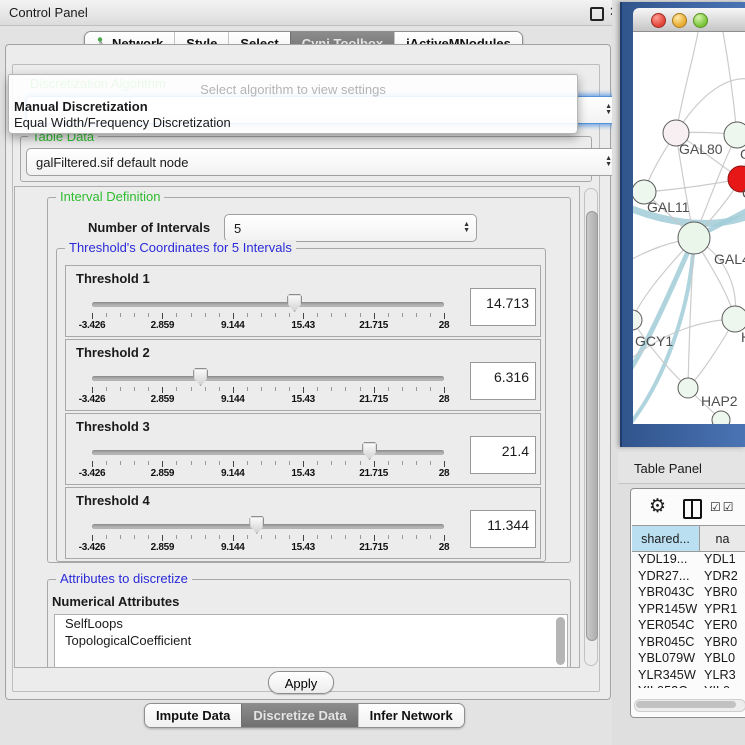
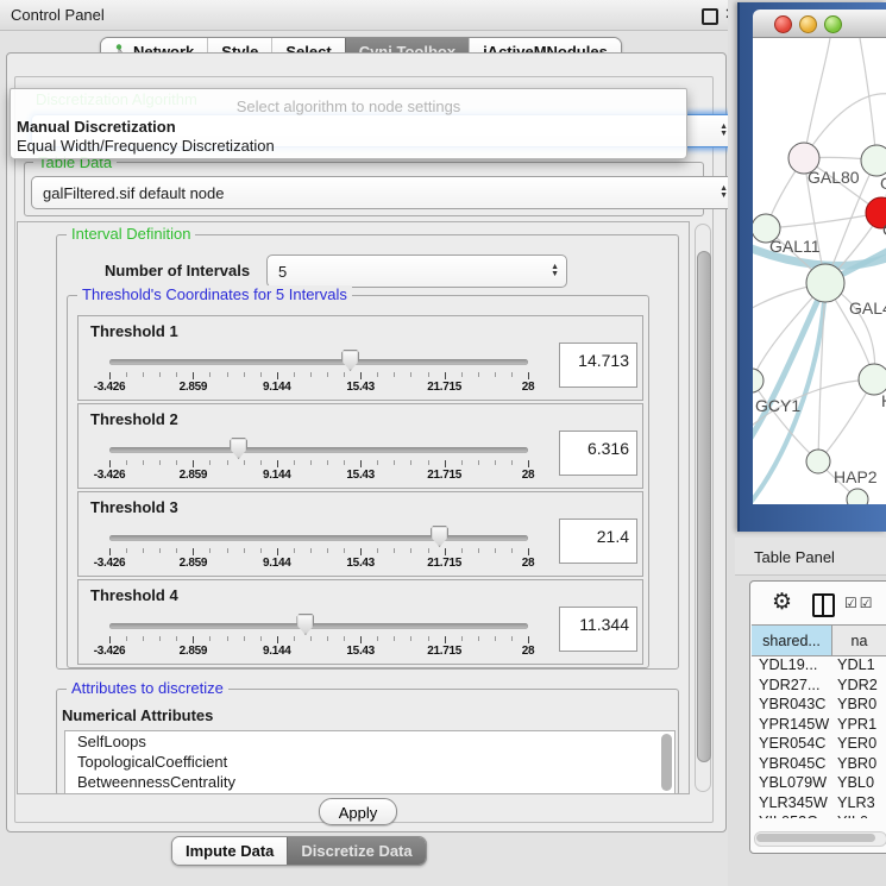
  Control Panel
  Table Data
  galFiltered.sif default node
- Select algorithm to view settings
+ Select algorithm to node settings
  Manual Discretization
  Equal Width/Frequency Discretization
  Interval Definition
  Number of Intervals
  5
  Threshold's Coordinates for 5 Intervals
  Threshold 1
  -3.426
  2.859
  9.144
  15.43
  21.715
  28
  14.713
  Threshold 2
  -3.426
  2.859
  9.144
  15.43
  21.715
  28
  6.316
  Threshold 3
  -3.426
  2.859
  9.144
  15.43
  21.715
  28
  21.4
  Threshold 4
  -3.426
  2.859
  9.144
  15.43
  21.715
  28
  11.344
  Attributes to discretize
  Numerical Attributes
  SelfLoops
  TopologicalCoefficient
+ BetweennessCentrality
  Apply
  Impute Data
  Discretize Data
- Infer Network
  GAL80
  GAL11
  GAL
  GCY1
  HAP2
  Table Panel
  ⚙
  ☑☑
  shared...
  na
  YDL19...
  YDL1
  YDR27...
  YDR2
  YBR043C
  YBR0
  YPR145W
  YPR1
  YER054C
  YER0
  YBR045C
  YBR0
  YBL079W
  YBL0
  YLR345W
  YLR3
